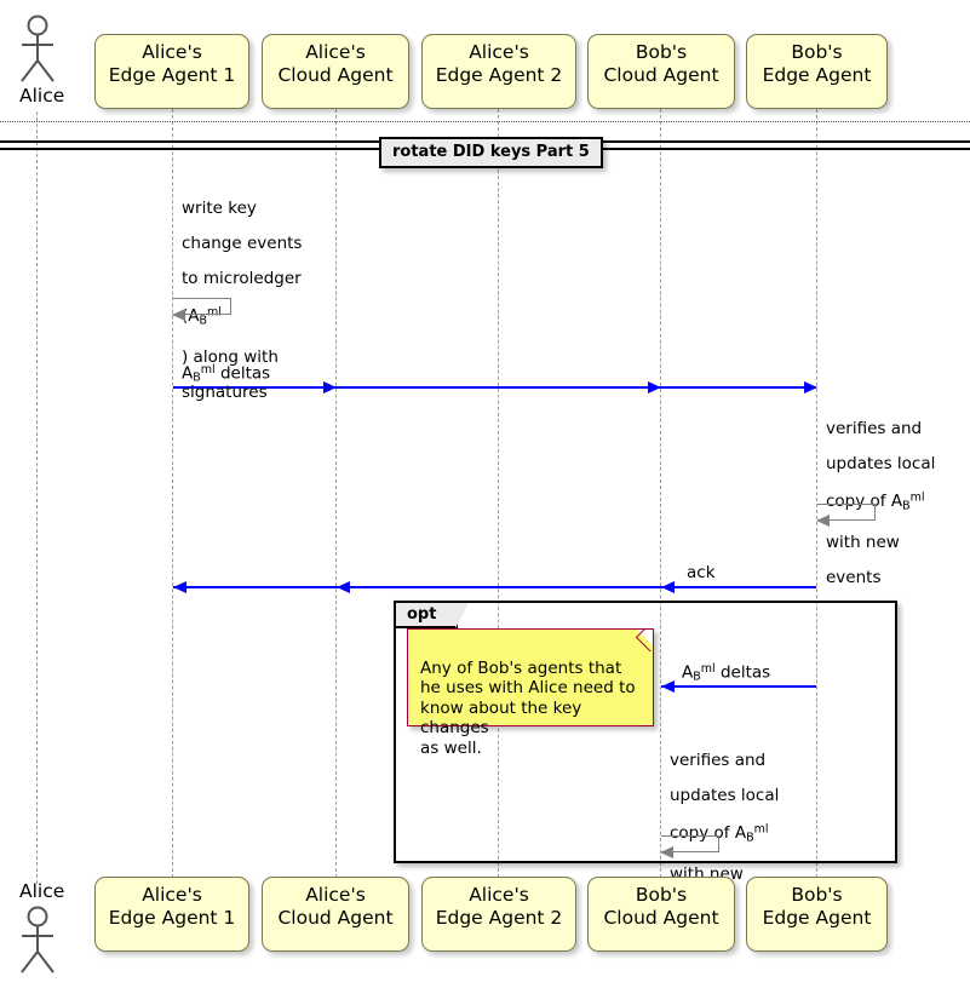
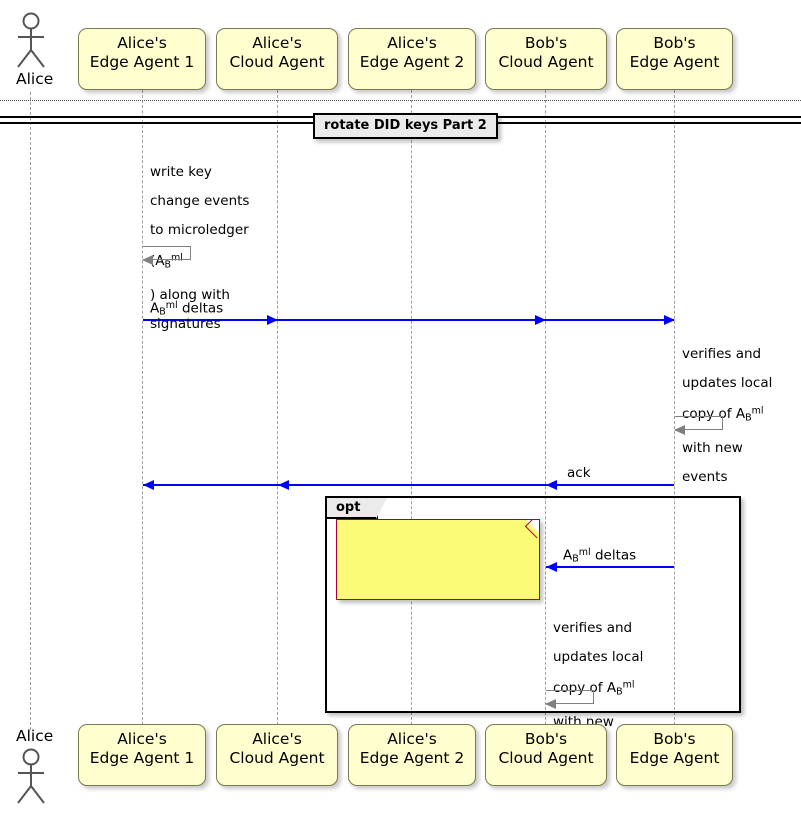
  Alice
  Alice's
  Edge Agent 1
  Alice's
  Cloud Agent
  Alice's
  Edge Agent 2
  Bob's
  Cloud Agent
  Bob's
  Edge Agent
- rotate DID keys Part 5
+ rotate DID keys Part 2
  write key
  change events
  to microledger
  (ABml
  ) along with
  signatures
  ABml deltas
  verifies and
  updates local
  copy of ABml
  with new
  events
  ack
  opt
- Any of Bob's agents that
- he uses with Alice need to
- know about the key changes
- as well.
  ABml deltas
  verifies and
  updates local
  copy of ABml
  with new
  Alice
  Alice's
  Edge Agent 1
  Alice's
  Cloud Agent
  Alice's
  Edge Agent 2
  Bob's
  Cloud Agent
  Bob's
  Edge Agent
